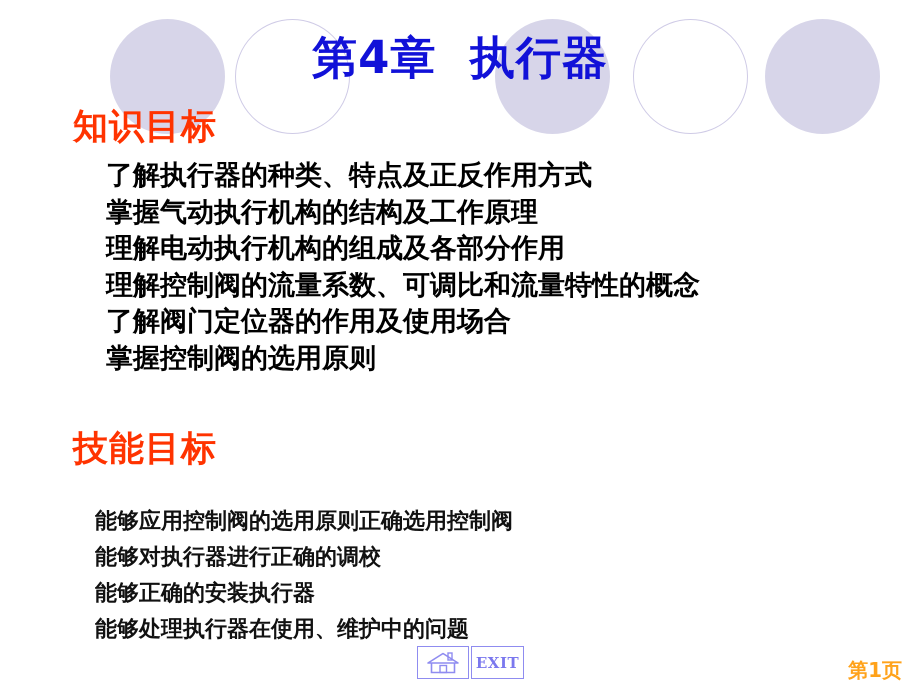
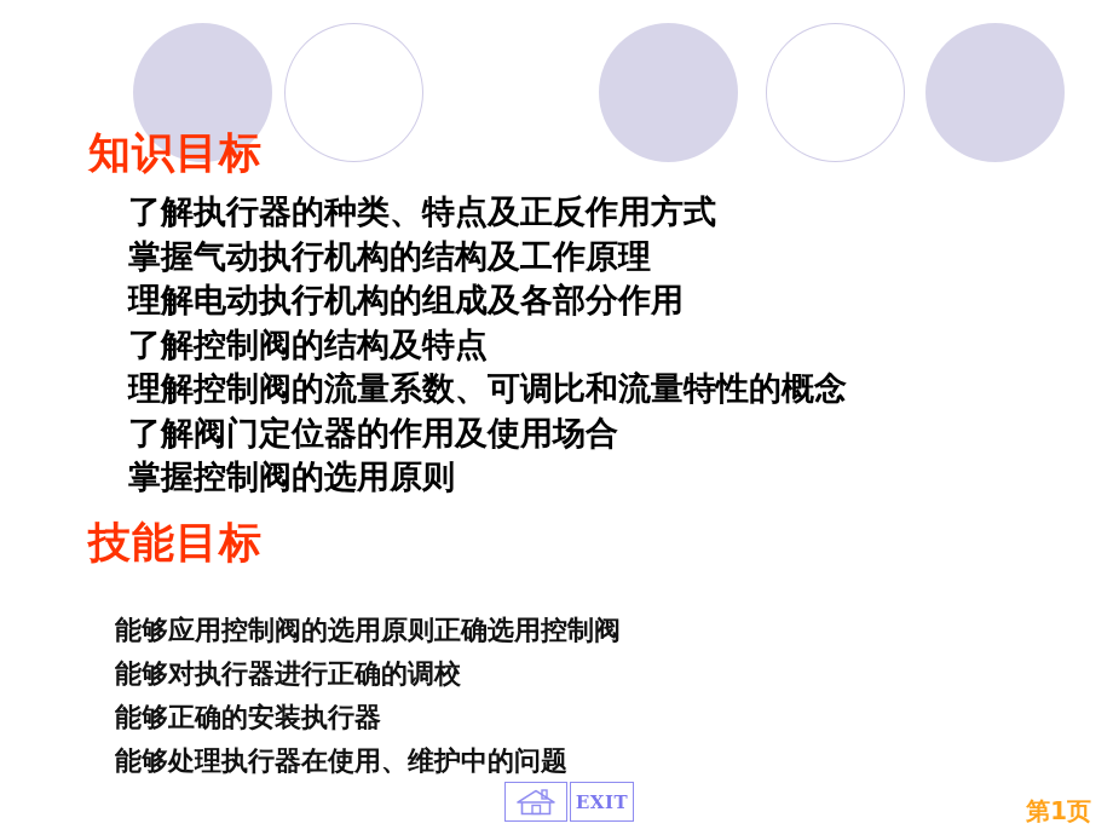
- 第4章 执行器
  知识目标
  了解执行器的种类、特点及正反作用方式
  掌握气动执行机构的结构及工作原理
  理解电动执行机构的组成及各部分作用
+ 了解控制阀的结构及特点
  理解控制阀的流量系数、可调比和流量特性的概念
  了解阀门定位器的作用及使用场合
  掌握控制阀的选用原则
  技能目标
  能够应用控制阀的选用原则正确选用控制阀
  能够对执行器进行正确的调校
  能够正确的安装执行器
  能够处理执行器在使用、维护中的问题
  EXIT
  第1页
